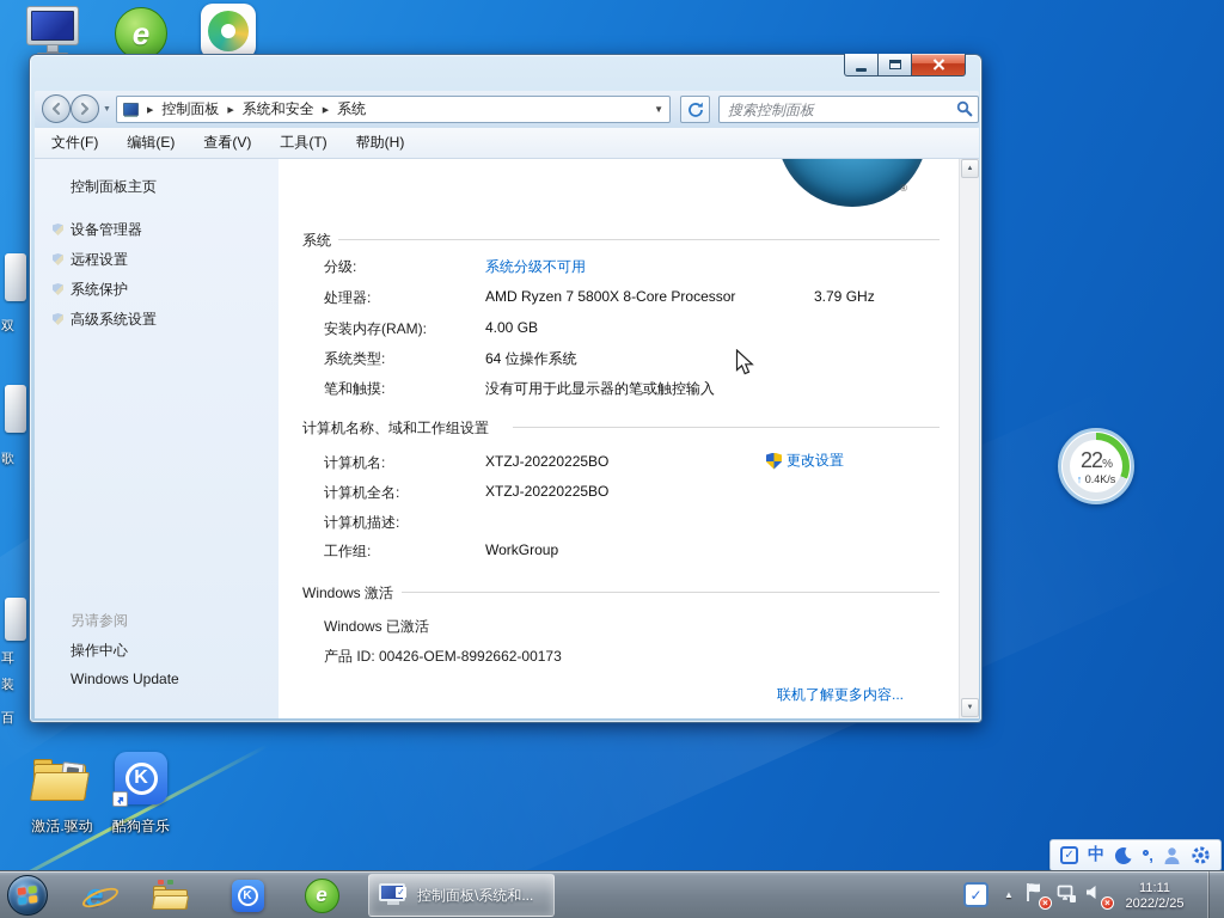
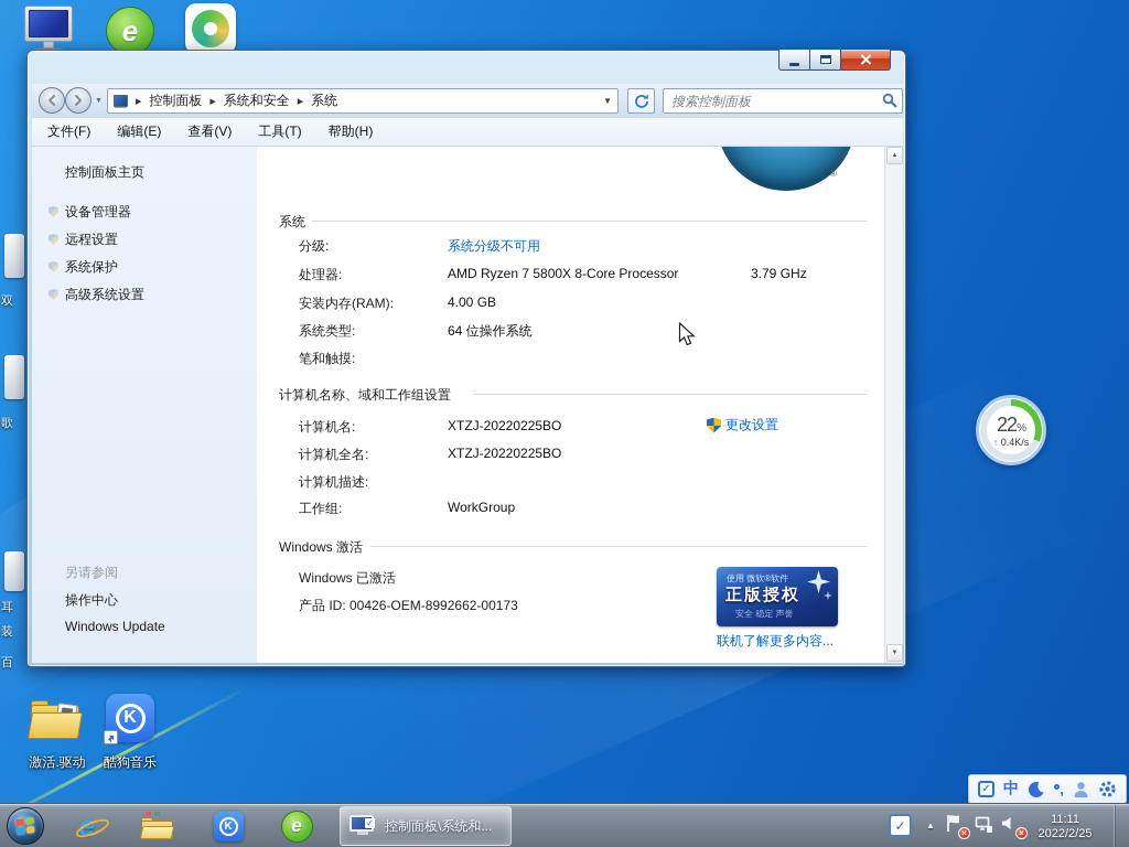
  e
  双
  歌
  耳
  装
  百
  激活.驱动
  K
  酷狗音乐
  控制面板
  系统和安全
  系统
  ▼
  搜索控制面板
  文件(F)
  编辑(E)
  查看(V)
  工具(T)
  帮助(H)
  控制面板主页
  设备管理器
  远程设置
  系统保护
  高级系统设置
  另请参阅
  操作中心
  Windows Update
  ®
  系统
  分级:
  系统分级不可用
  处理器:
  AMD Ryzen 7 5800X 8-Core Processor
  3.79 GHz
  安装内存(RAM):
  4.00 GB
  系统类型:
  64 位操作系统
  笔和触摸:
- 没有可用于此显示器的笔或触控输入
  计算机名称、域和工作组设置
  计算机名:
  XTZJ-20220225BO
  更改设置
  计算机全名:
  XTZJ-20220225BO
  计算机描述:
  工作组:
  WorkGroup
  Windows 激活
  Windows 已激活
  产品 ID: 00426-OEM-8992662-00173
+ 使用 微软®软件
+ 正版授权
+ 安全 稳定 声誉
  联机了解更多内容...
  22%
  ↑ 0.4K/s
  ✓
  中
  ,
  e
  K
  e
  ✓
  控制面板\系统和...
  ✓
  ▲
  ×
  ×
  11:11
  2022/2/25
